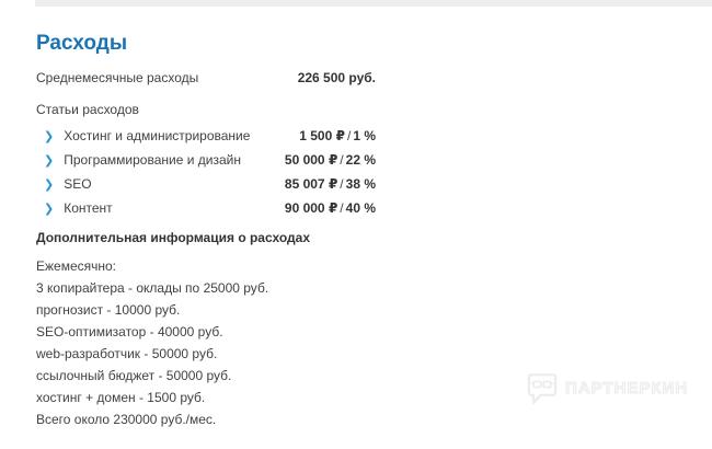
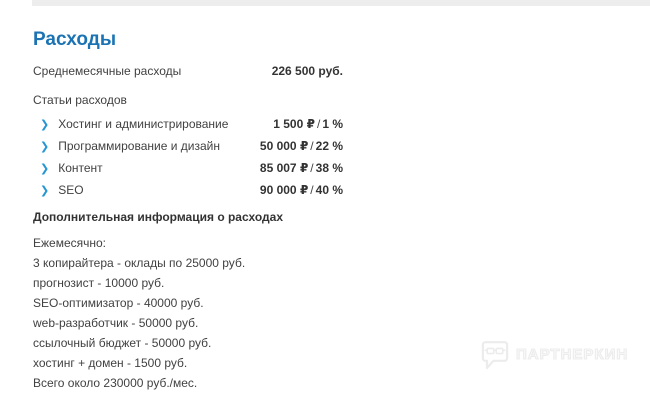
  Расходы
  Среднемесячные расходы
  226 500 руб.
  Статьи расходов
  ❯
  Хостинг и администрирование
  1 500 ₽ / 1 %
  ❯
  Программирование и дизайн
  50 000 ₽ / 22 %
  ❯
- SEO
+ Контент
  85 007 ₽ / 38 %
  ❯
- Контент
+ SEO
  90 000 ₽ / 40 %
  Дополнительная информация о расходах
  Ежемесячно:
  3 копирайтера - оклады по 25000 руб.
  прогнозист - 10000 руб.
  SEO-оптимизатор - 40000 руб.
  web-разработчик - 50000 руб.
  ссылочный бюджет - 50000 руб.
  хостинг + домен - 1500 руб.
  Всего около 230000 руб./мес.
